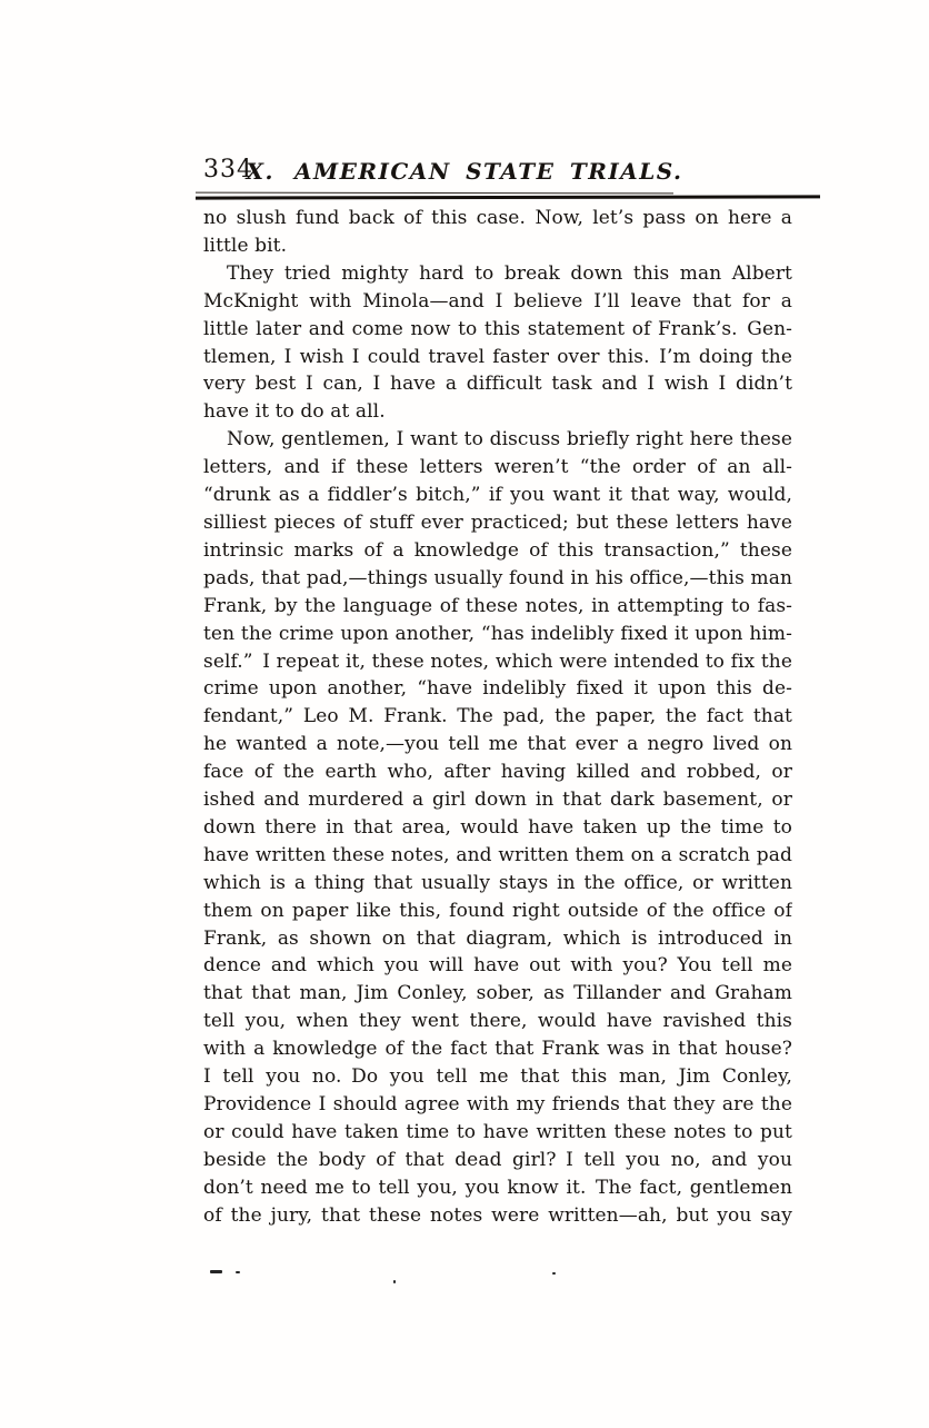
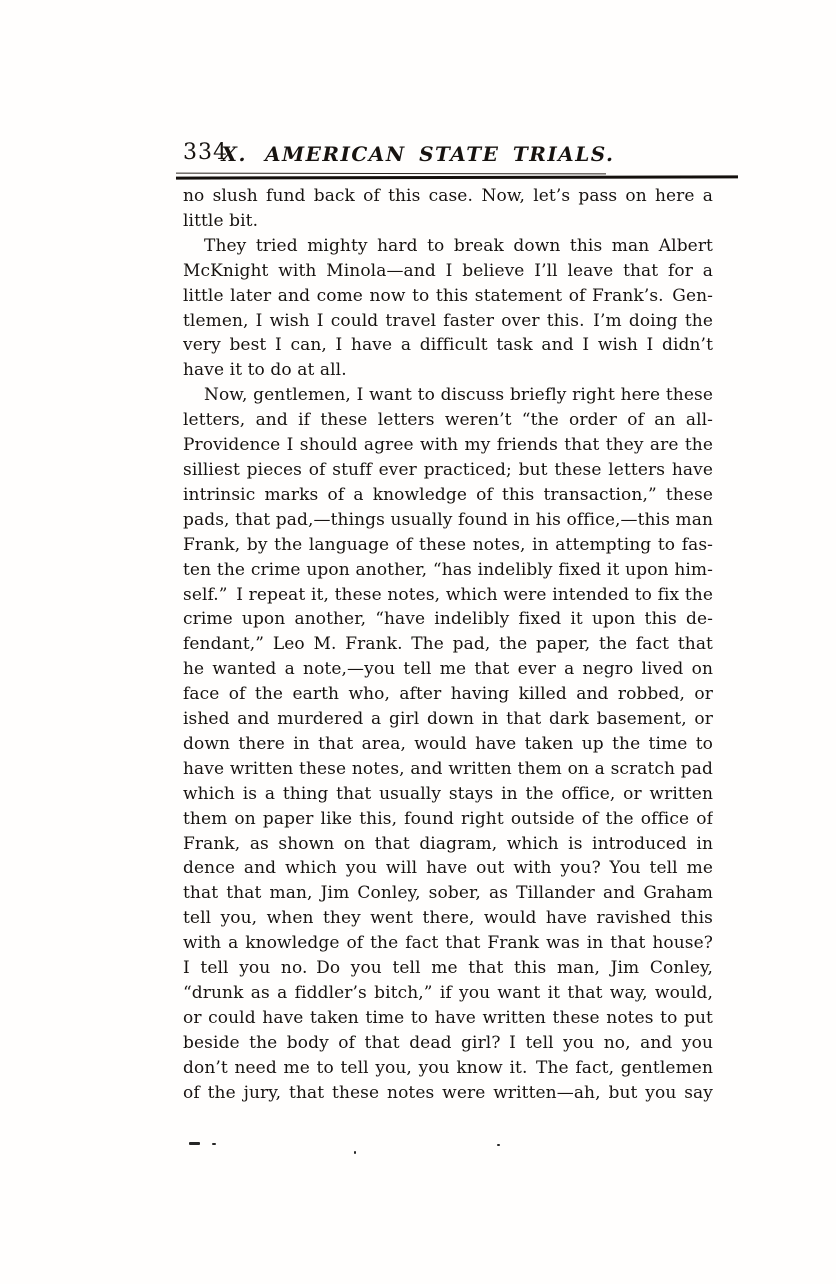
  334
  X.
  AMERICAN STATE TRIALS.
  no slush fund back of this case. Now, let’s pass on here a
  little bit.
  They tried mighty hard to break down this man Albert
  McKnight with Minola—and I believe I’ll leave that for a
  little later and come now to this statement of Frank’s. Gen-
  tlemen, I wish I could travel faster over this. I’m doing the
  very best I can, I have a difficult task and I wish I didn’t
  have it to do at all.
  Now, gentlemen, I want to discuss briefly right here these
  letters, and if these letters weren’t “the order of an all-
- “drunk as a fiddler’s bitch,” if you want it that way, would,
+ Providence I should agree with my friends that they are the
  silliest pieces of stuff ever practiced; but these letters have
  intrinsic marks of a knowledge of this transaction,” these
  pads, that pad,—things usually found in his office,—this man
  Frank, by the language of these notes, in attempting to fas-
  ten the crime upon another, “has indelibly fixed it upon him-
  self.” I repeat it, these notes, which were intended to fix the
  crime upon another, “have indelibly fixed it upon this de-
  fendant,” Leo M. Frank. The pad, the paper, the fact that
  he wanted a note,—you tell me that ever a negro lived on
  face of the earth who, after having killed and robbed, or
  ished and murdered a girl down in that dark basement, or
  down there in that area, would have taken up the time to
  have written these notes, and written them on a scratch pad
  which is a thing that usually stays in the office, or written
  them on paper like this, found right outside of the office of
  Frank, as shown on that diagram, which is introduced in
  dence and which you will have out with you? You tell me
  that that man, Jim Conley, sober, as Tillander and Graham
  tell you, when they went there, would have ravished this
  with a knowledge of the fact that Frank was in that house?
  I tell you no. Do you tell me that this man, Jim Conley,
- Providence I should agree with my friends that they are the
+ “drunk as a fiddler’s bitch,” if you want it that way, would,
  or could have taken time to have written these notes to put
  beside the body of that dead girl? I tell you no, and you
  don’t need me to tell you, you know it. The fact, gentlemen
  of the jury, that these notes were written—ah, but you say
